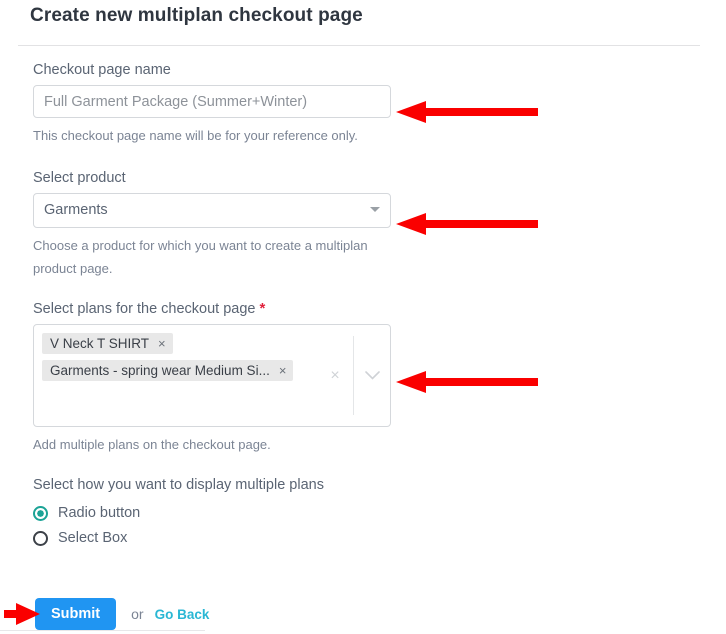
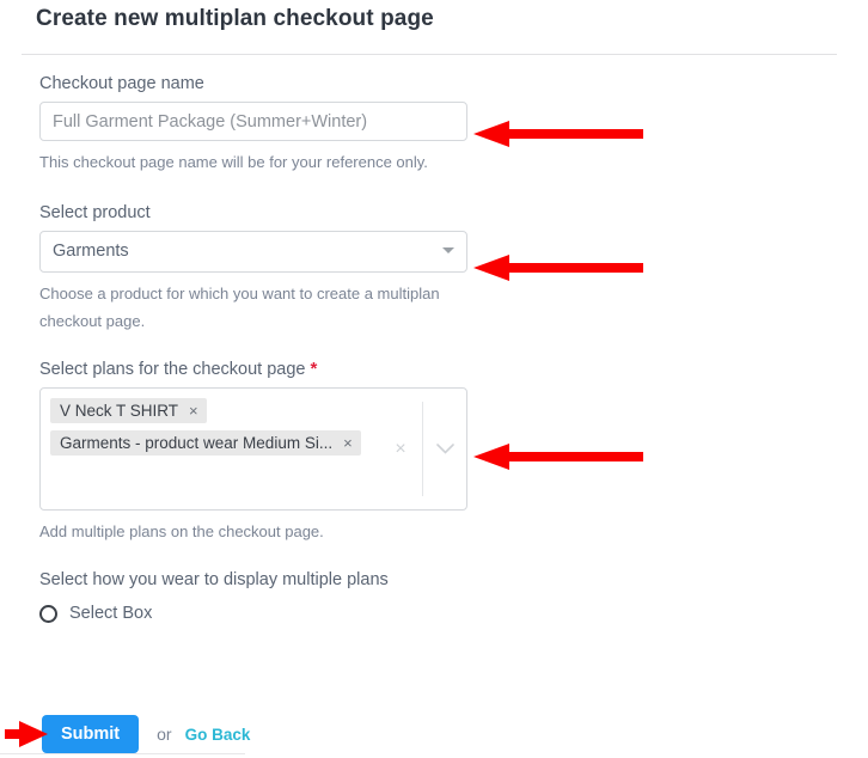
  Create new multiplan checkout page
  Checkout page name
  Full Garment Package (Summer+Winter)
  This checkout page name will be for your reference only.
  Select product
  Garments
- Choose a product for which you want to create a multiplan product page.
+ Choose a product for which you want to create a multiplan checkout page.
  Select plans for the checkout page *
  V Neck T SHIRT
  ×
- Garments - spring wear Medium Si...
+ Garments - product wear Medium Si...
  ×
  ×
  Add multiple plans on the checkout page.
- Select how you want to display multiple plans
+ Select how you wear to display multiple plans
- Radio button
  Select Box
  Submit
  or
  Go Back
